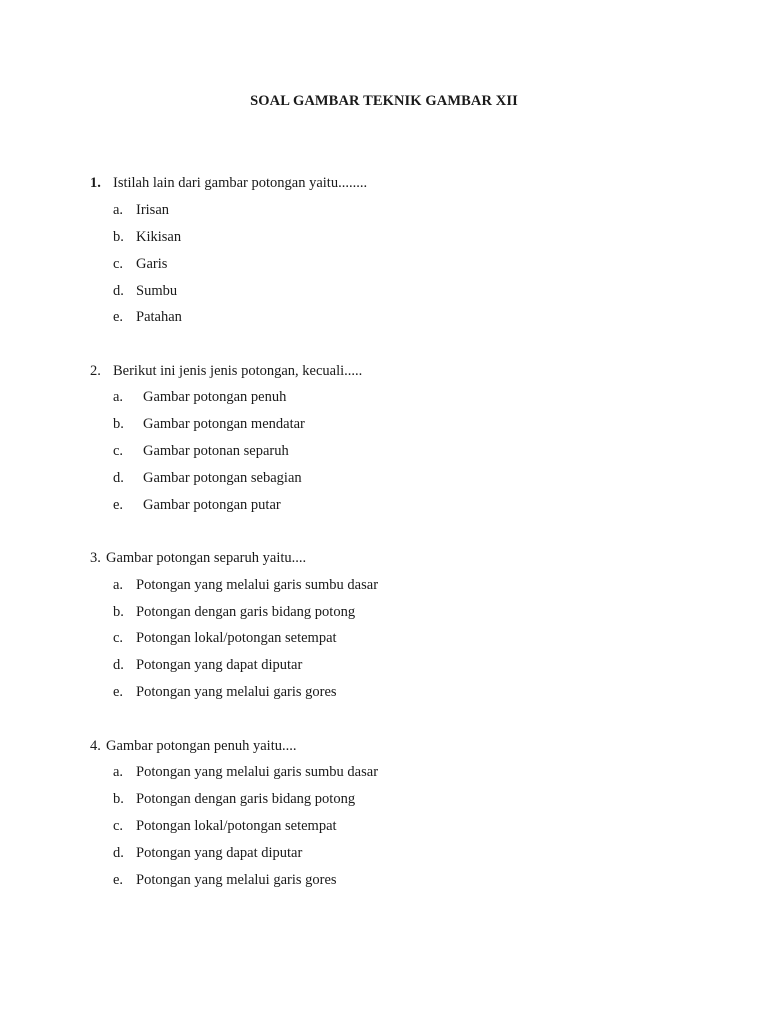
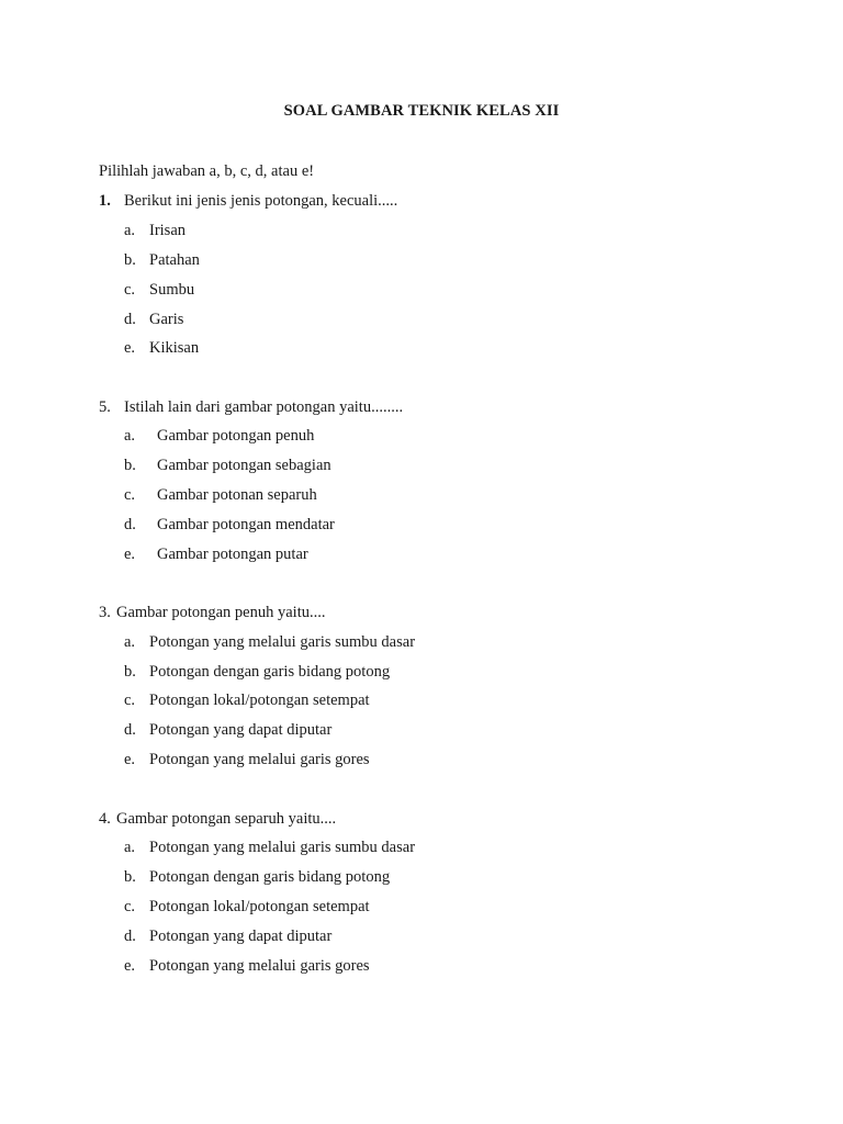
- SOAL GAMBAR TEKNIK GAMBAR XII
+ SOAL GAMBAR TEKNIK KELAS XII
+ Pilihlah jawaban a, b, c, d, atau e!
  1.
- Istilah lain dari gambar potongan yaitu........
+ Berikut ini jenis jenis potongan, kecuali.....
  a.
  Irisan
  b.
- Kikisan
+ Patahan
  c.
- Garis
+ Sumbu
  d.
- Sumbu
+ Garis
  e.
- Patahan
+ Kikisan
- 2.
+ 5.
- Berikut ini jenis jenis potongan, kecuali.....
+ Istilah lain dari gambar potongan yaitu........
  a.
  Gambar potongan penuh
  b.
- Gambar potongan mendatar
+ Gambar potongan sebagian
  c.
  Gambar potonan separuh
  d.
- Gambar potongan sebagian
+ Gambar potongan mendatar
  e.
  Gambar potongan putar
  3.
- Gambar potongan separuh yaitu....
+ Gambar potongan penuh yaitu....
  a.
  Potongan yang melalui garis sumbu dasar
  b.
  Potongan dengan garis bidang potong
  c.
  Potongan lokal/potongan setempat
  d.
  Potongan yang dapat diputar
  e.
  Potongan yang melalui garis gores
  4.
- Gambar potongan penuh yaitu....
+ Gambar potongan separuh yaitu....
  a.
  Potongan yang melalui garis sumbu dasar
  b.
  Potongan dengan garis bidang potong
  c.
  Potongan lokal/potongan setempat
  d.
  Potongan yang dapat diputar
  e.
  Potongan yang melalui garis gores
